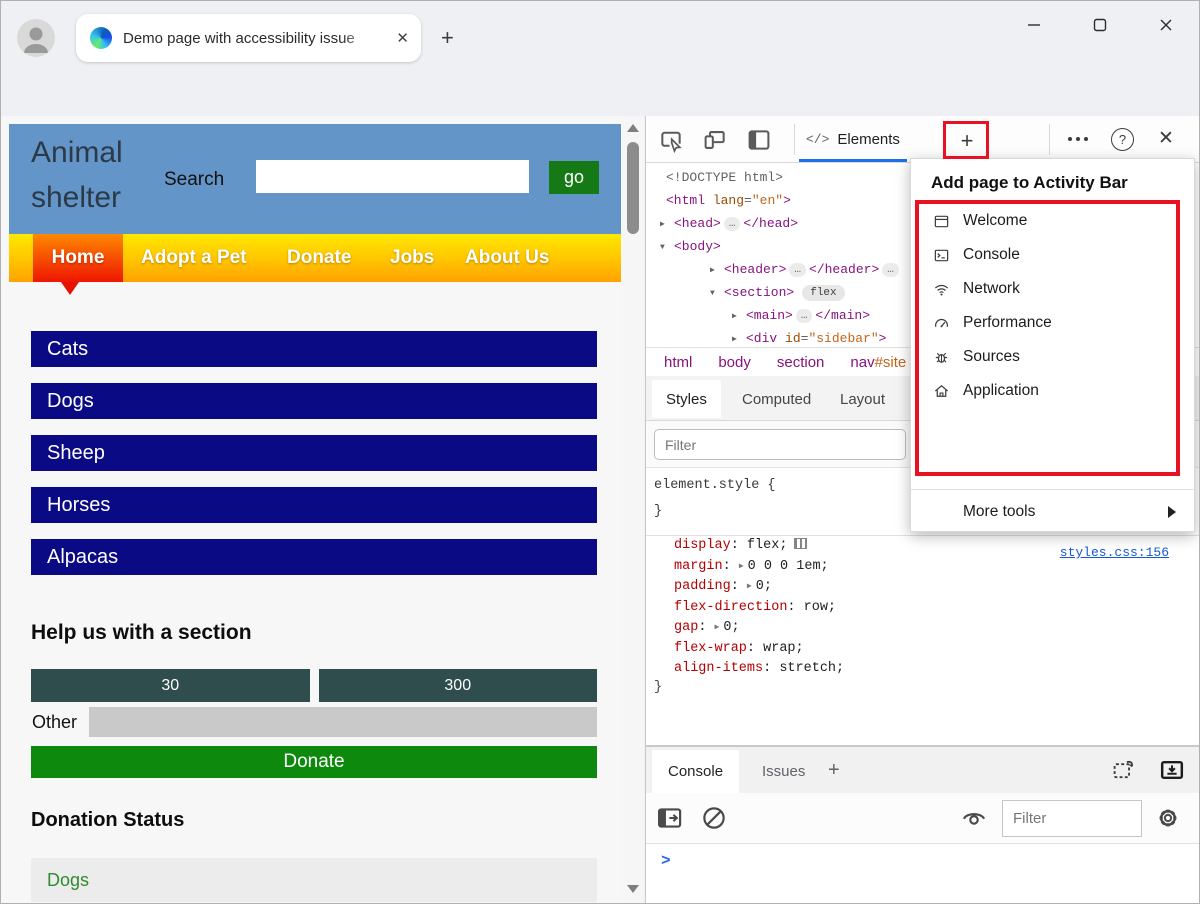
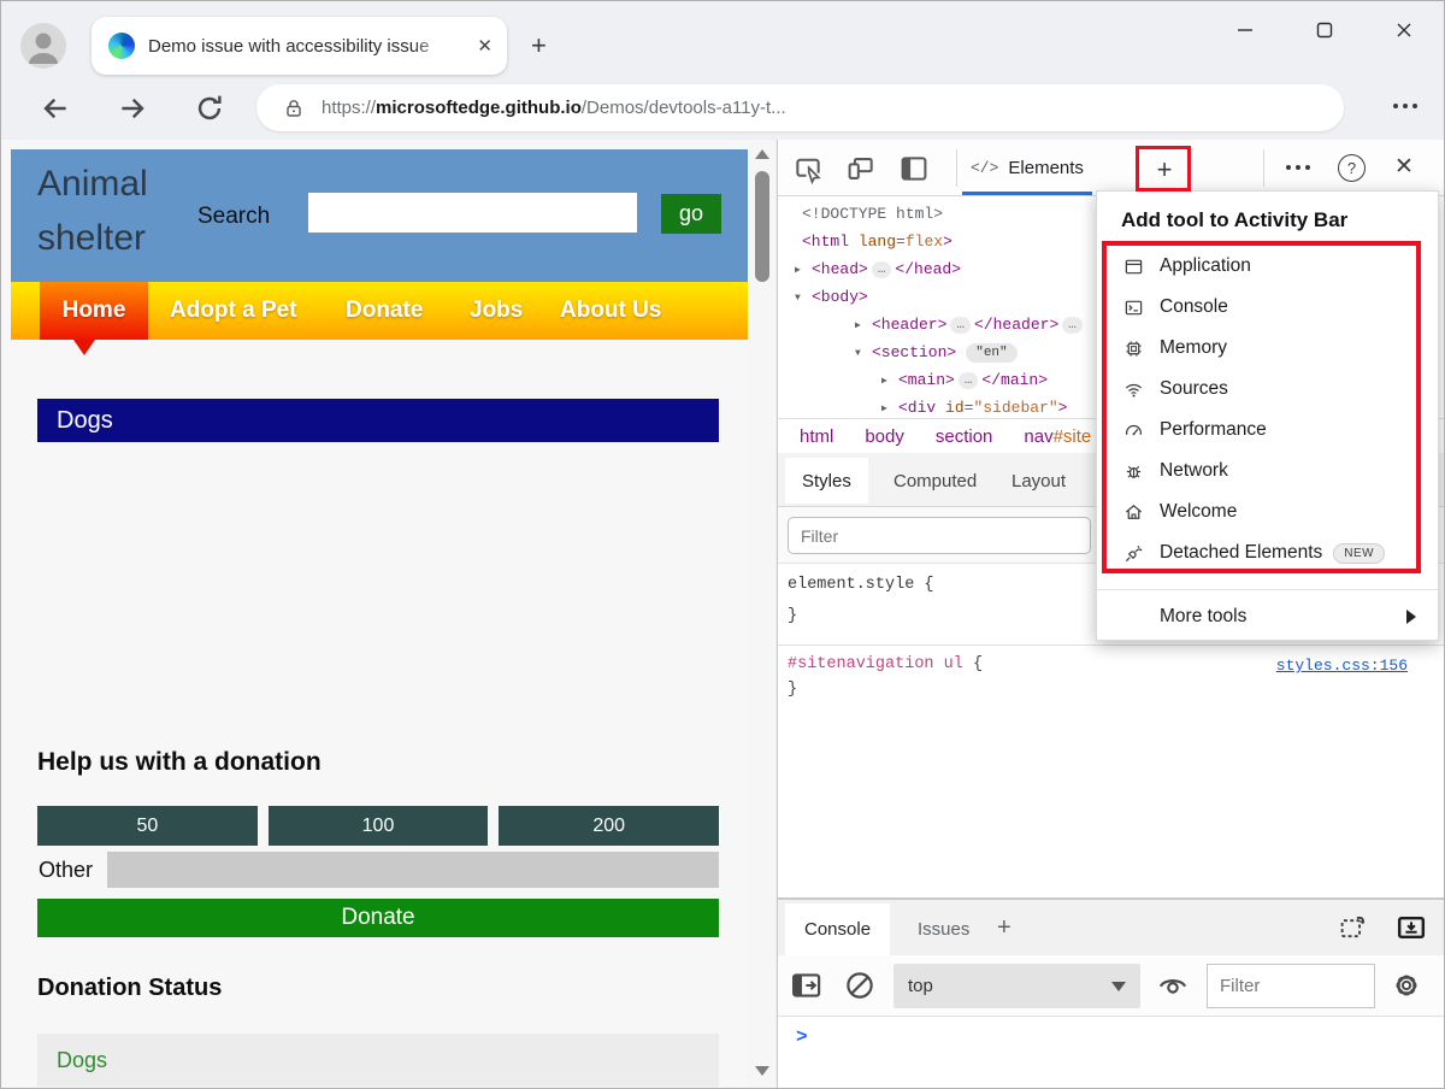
- Demo page with accessibility issue
+ Demo issue with accessibility issue
  ✕
  +
+ https://microsoftedge.github.io/Demos/devtools-a11y-t...
  Animal shelter
  Search
  go
  Home
  Adopt a Pet
  Donate
  Jobs
  About Us
- Cats
  Dogs
- Sheep
- Horses
- Alpacas
- Help us with a section
+ Help us with a donation
- 30
+ 50
+ 100
- 300
+ 200
  Other
  Donate
  Donation Status
  Dogs
  </>
  Elements
  +
  ?
  ✕
  <!DOCTYPE html>
- <html lang="en">
+ <html lang=flex>
  ▶ <head> … </head>
  ▼ <body>
  ▶ <header> … </header> …
- ▼ <section> flex
+ ▼ <section> "en"
  ▶ <main> … </main>
  ▶ <div id="sidebar">
  html
  body
  section
  nav#site
  Styles
  Computed
  Layout
  Filter
  element.style {
  }
+ #sitenavigation ul {
  styles.css:156
- display: flex;
- margin: ▶ 0 0 0 1em;
- padding: ▶ 0;
- flex-direction: row;
- gap: ▶ 0;
- flex-wrap: wrap;
- align-items: stretch;
  }
  Console
  Issues
  +
+ top
  Filter
  >
- Add page to Activity Bar
+ Add tool to Activity Bar
- Welcome
+ Application
  Console
+ Memory
- Network
+ Sources
  Performance
- Sources
+ Network
- Application
+ Welcome
+ Detached Elements
+ NEW
  More tools
